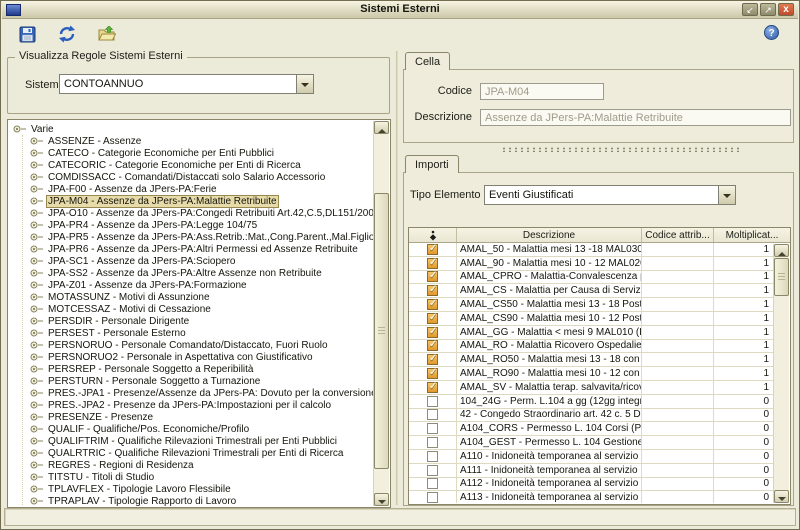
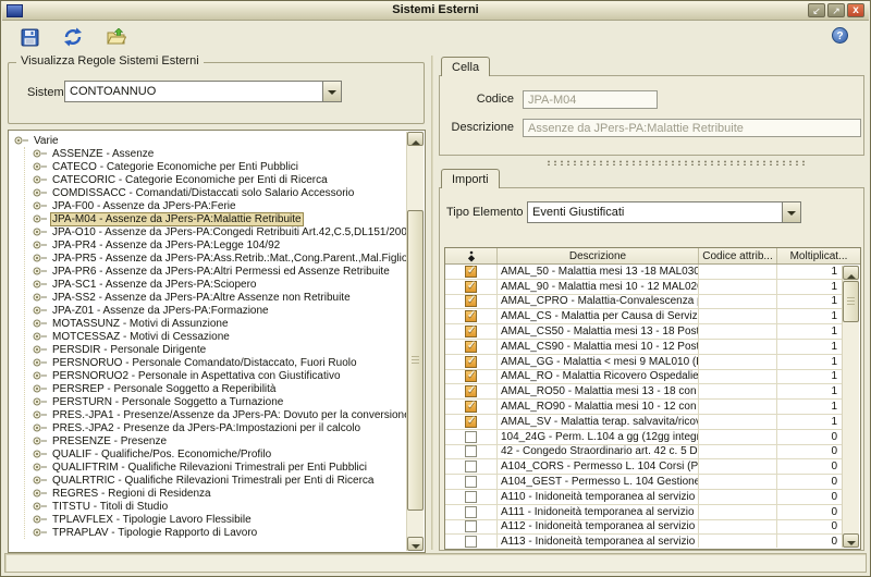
  Sistemi Esterni
  ↙
  ↗
  x
  ?
  Visualizza Regole Sistemi Esterni
  Sistem
  CONTOANNUO
  Varie
  ASSENZE - Assenze
  CATECO - Categorie Economiche per Enti Pubblici
  CATECORIC - Categorie Economiche per Enti di Ricerca
  COMDISSACC - Comandati/Distaccati solo Salario Accessorio
  JPA-F00 - Assenze da JPers-PA:Ferie
  JPA-M04 - Assenze da JPers-PA:Malattie Retribuite
  JPA-O10 - Assenze da JPers-PA:Congedi Retribuiti Art.42,C.5,DL151/200
- JPA-PR4 - Assenze da JPers-PA:Legge 104/75
+ JPA-PR4 - Assenze da JPers-PA:Legge 104/92
  JPA-PR5 - Assenze da JPers-PA:Ass.Retrib.:Mat.,Cong.Parent.,Mal.Figlio
  JPA-PR6 - Assenze da JPers-PA:Altri Permessi ed Assenze Retribuite
  JPA-SC1 - Assenze da JPers-PA:Sciopero
  JPA-SS2 - Assenze da JPers-PA:Altre Assenze non Retribuite
  JPA-Z01 - Assenze da JPers-PA:Formazione
  MOTASSUNZ - Motivi di Assunzione
  MOTCESSAZ - Motivi di Cessazione
  PERSDIR - Personale Dirigente
- PERSEST - Personale Esterno
  PERSNORUO - Personale Comandato/Distaccato, Fuori Ruolo
  PERSNORUO2 - Personale in Aspettativa con Giustificativo
  PERSREP - Personale Soggetto a Reperibilità
  PERSTURN - Personale Soggetto a Turnazione
  PRES.-JPA1 - Presenze/Assenze da JPers-PA: Dovuto per la conversion
  PRES.-JPA2 - Presenze da JPers-PA:Impostazioni per il calcolo
  PRESENZE - Presenze
  QUALIF - Qualifiche/Pos. Economiche/Profilo
  QUALIFTRIM - Qualifiche Rilevazioni Trimestrali per Enti Pubblici
  QUALRTRIC - Qualifiche Rilevazioni Trimestrali per Enti di Ricerca
  REGRES - Regioni di Residenza
  TITSTU - Titoli di Studio
  TPLAVFLEX - Tipologie Lavoro Flessibile
  TPRAPLAV - Tipologie Rapporto di Lavoro
  Cella
  Codice
  JPA-M04
  Descrizione
  Assenze da JPers-PA:Malattie Retribuite
  Importi
  Tipo Elemento
  Eventi Giustificati
  Descrizione
  Codice attrib...
  Moltiplicat...
  AMAL_50 - Malattia mesi 13 -18 MAL030
  1
  AMAL_90 - Malattia mesi 10 - 12 MAL02
  1
  AMAL_CPRO - Malattia-Convalescenza
  1
  AMAL_CS - Malattia per Causa di Servizi
  1
  AMAL_CS50 - Malattia mesi 13 - 18 Post
  1
  AMAL_CS90 - Malattia mesi 10 - 12 Post
  1
  AMAL_GG - Malattia < mesi 9 MAL010 (
  1
  AMAL_RO - Malattia Ricovero Ospedalie
  1
  AMAL_RO50 - Malattia mesi 13 - 18 con
  1
  AMAL_RO90 - Malattia mesi 10 - 12 con
  1
  AMAL_SV - Malattia terap. salvavita/ricov
  1
  104_24G - Perm. L.104 a gg (12gg integr
  0
  42 - Congedo Straordinario art. 42 c. 5 Dl
  0
  A104_CORS - Permesso L. 104 Corsi (P
  0
  A104_GEST - Permesso L. 104 Gestione
  0
  A110 - Inidoneità temporanea al servizio
  0
  A111 - Inidoneità temporanea al servizio
  0
  A112 - Inidoneità temporanea al servizio
  0
  A113 - Inidoneità temporanea al servizio
  0
